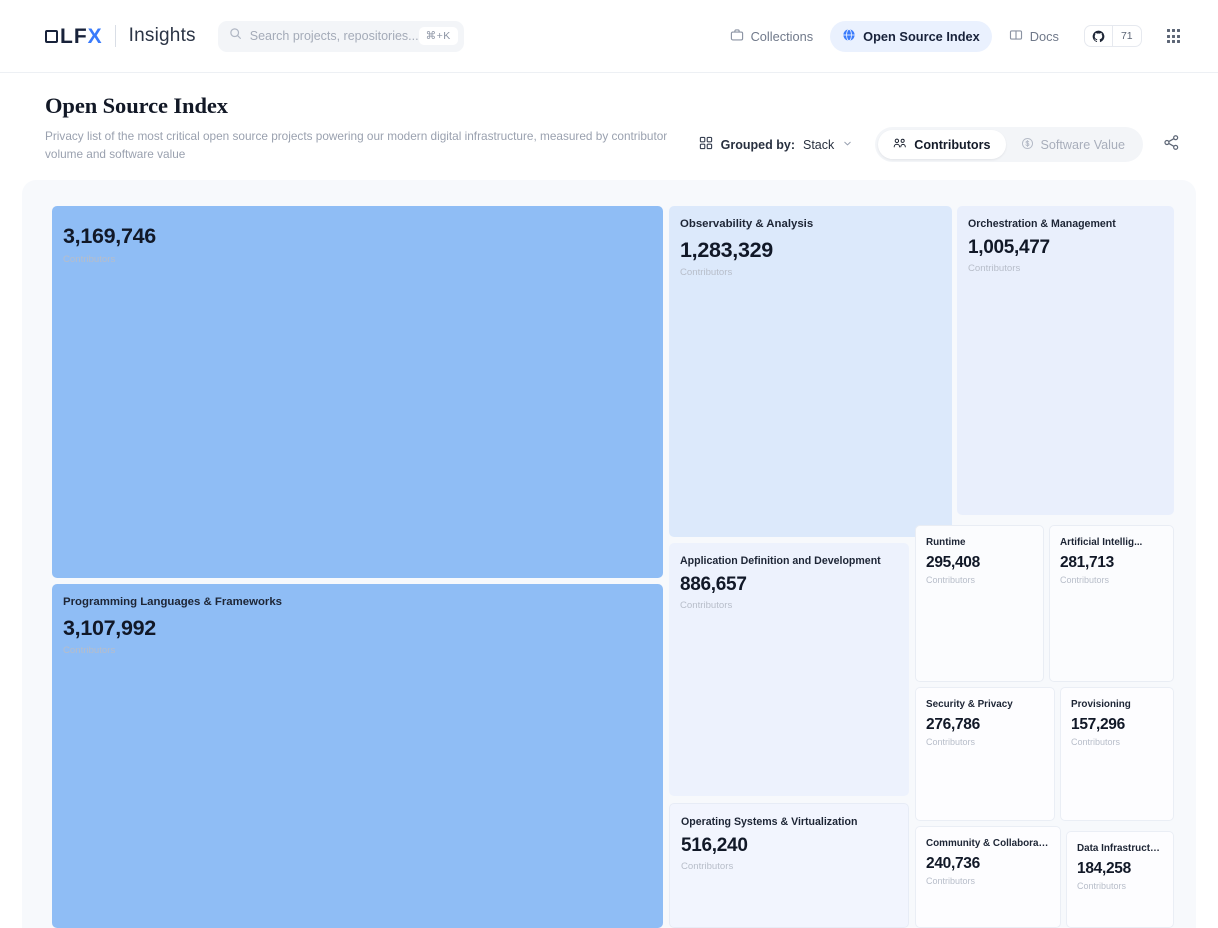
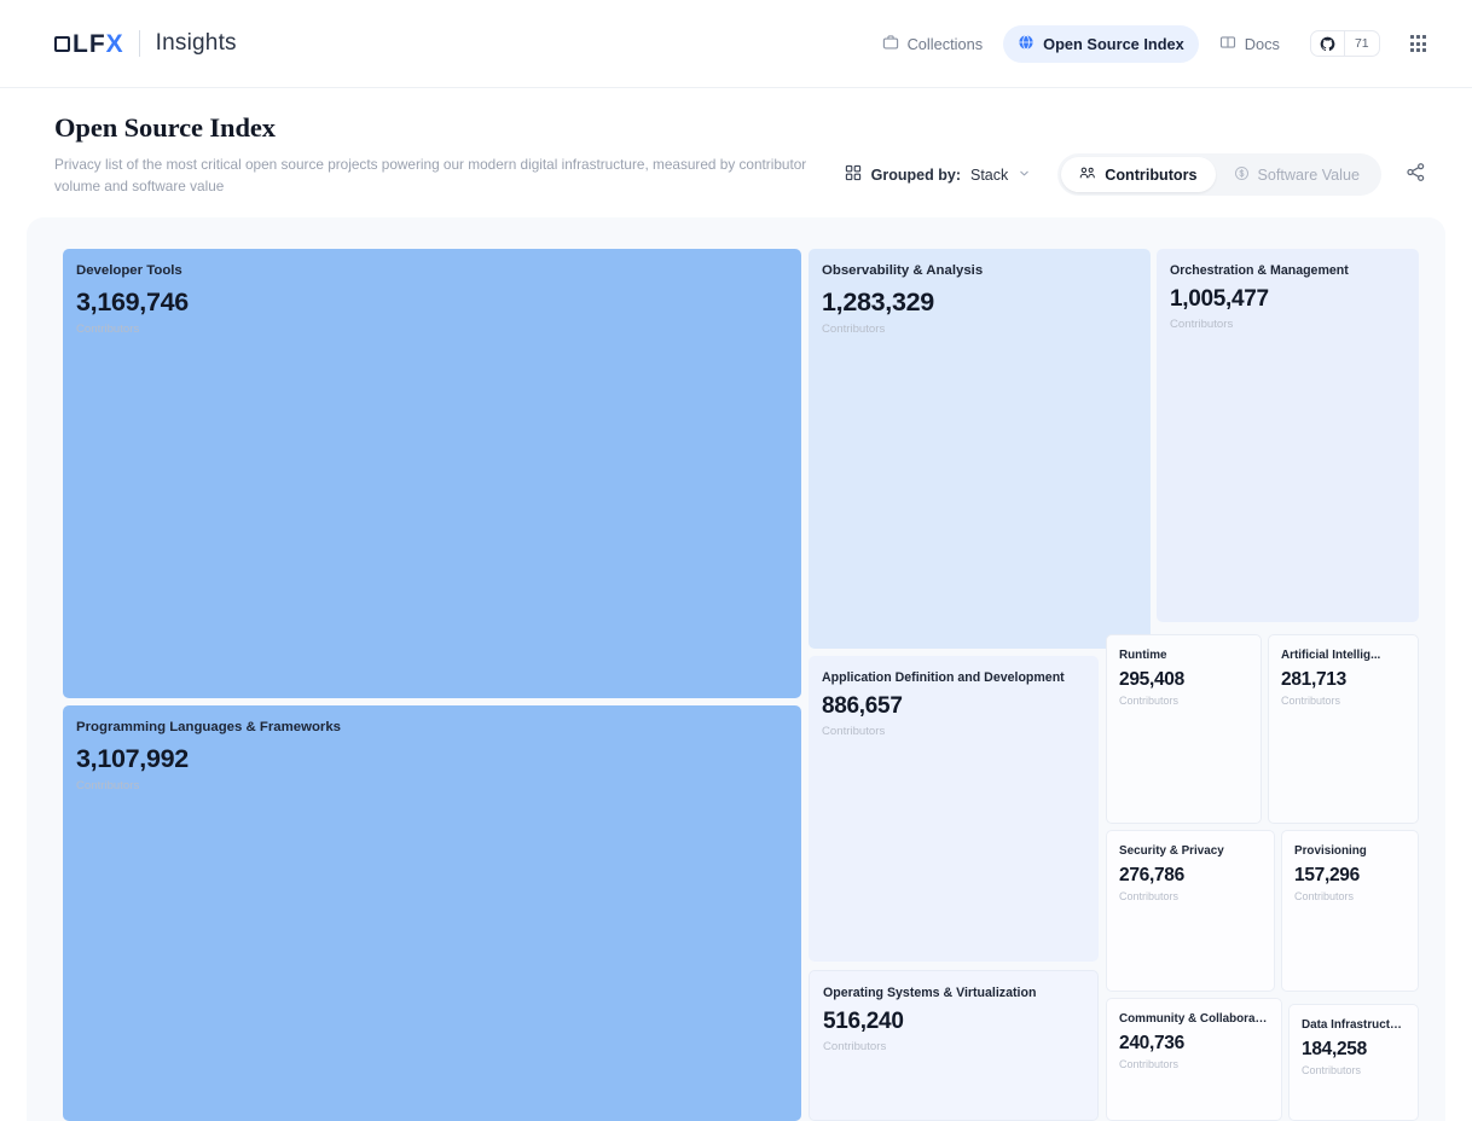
  LFX
  Insights
- Search projects, repositories...
- ⌘+K
  Collections
  Open Source Index
  Docs
  71
  Open Source Index
  Privacy list of the most critical open source projects powering our modern digital infrastructure, measured by contributor volume and software value
  Grouped by:
  Stack
  Contributors
  Software Value
+ Developer Tools
  3,169,746
  Contributors
  Programming Languages & Frameworks
  3,107,992
  Contributors
  Observability & Analysis
  1,283,329
  Contributors
  Orchestration & Management
  1,005,477
  Contributors
  Application Definition and Development
  886,657
  Contributors
  Operating Systems & Virtualization
  516,240
  Contributors
  Runtime
  295,408
  Contributors
  Artificial Intellig...
  281,713
  Contributors
  Security & Privacy
  276,786
  Contributors
  Provisioning
  157,296
  Contributors
  Community & Collaboratio
  240,736
  Contributors
  Data Infrastructu...
  184,258
  Contributors
